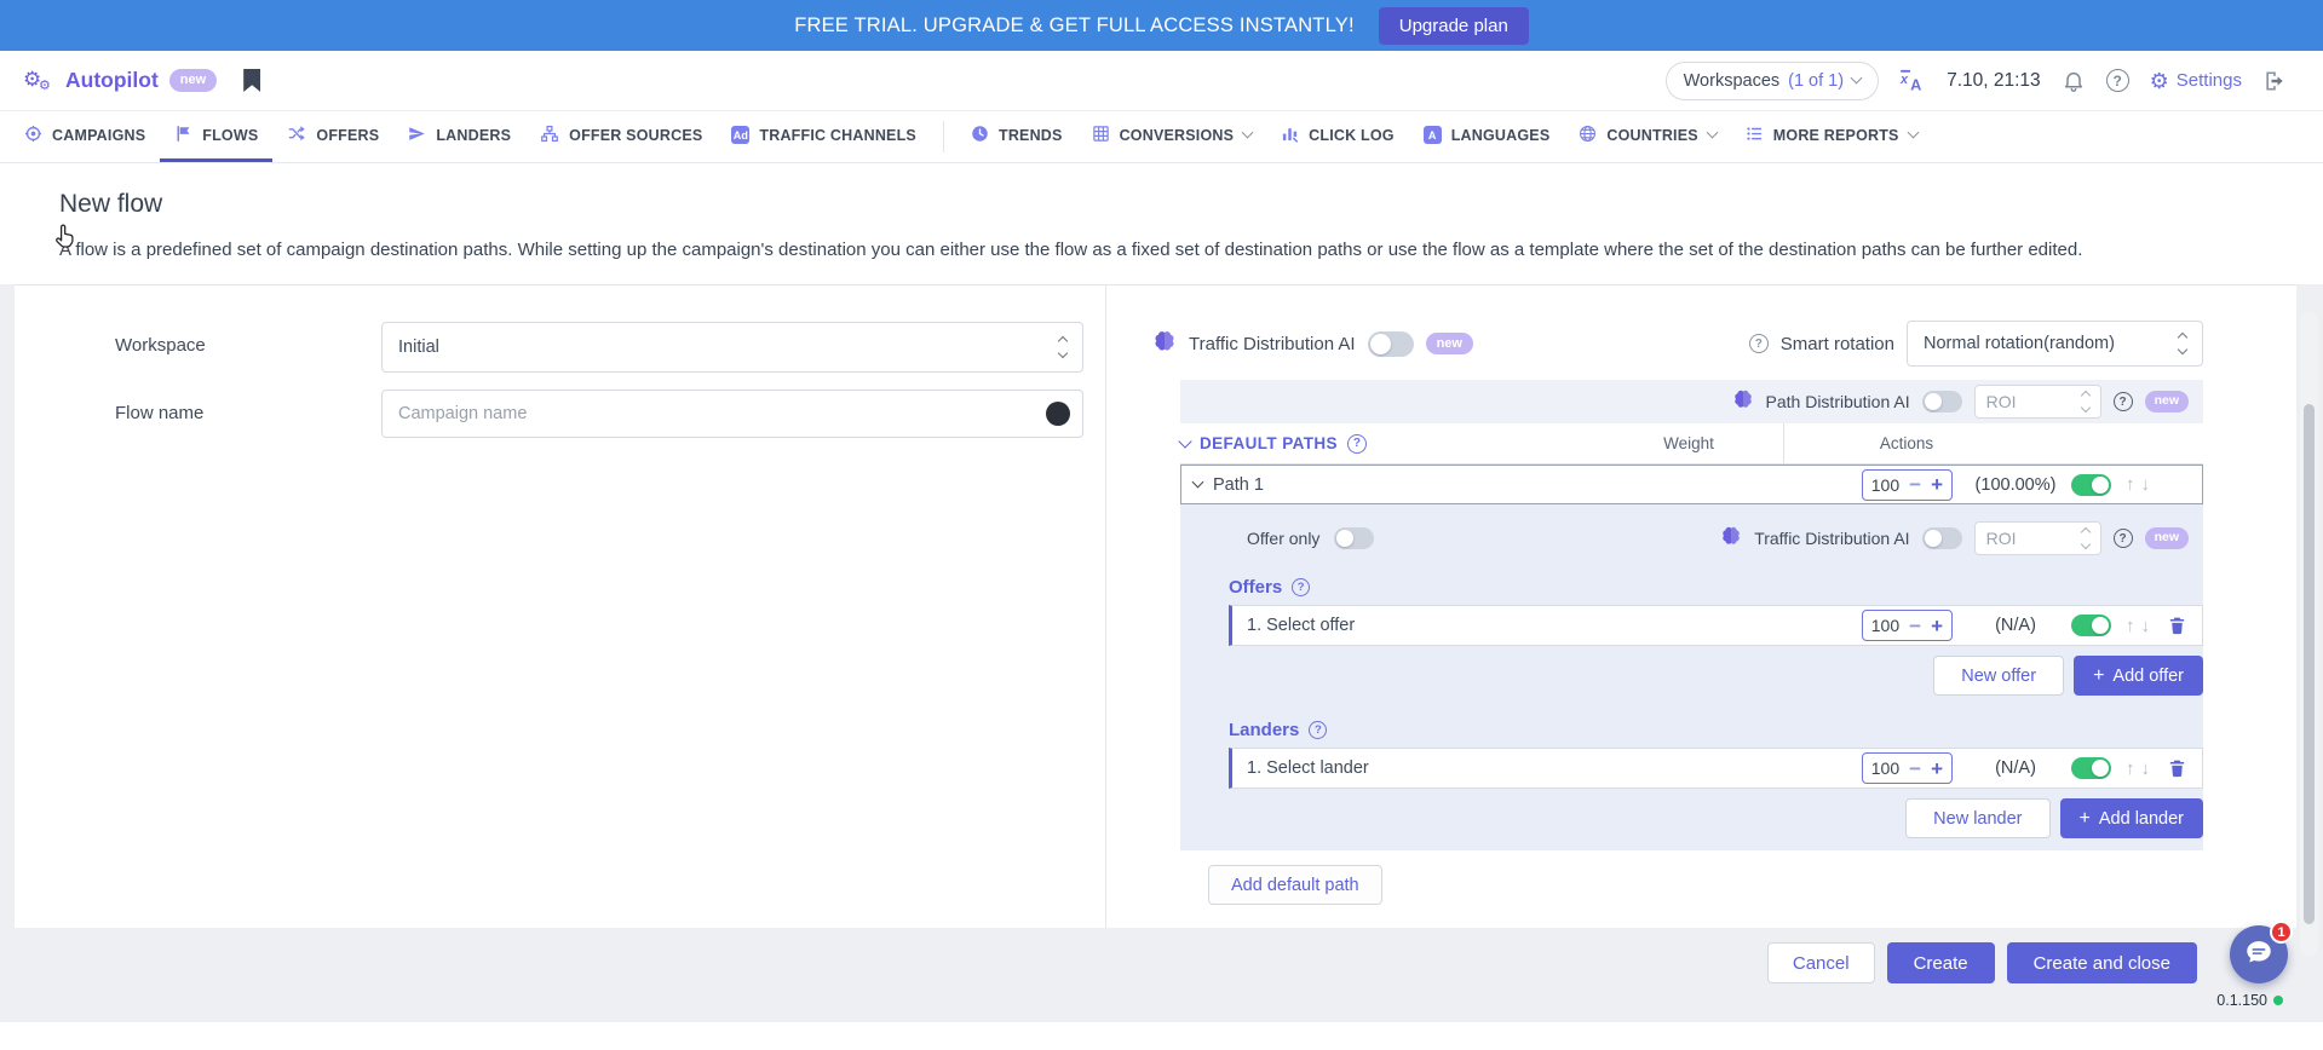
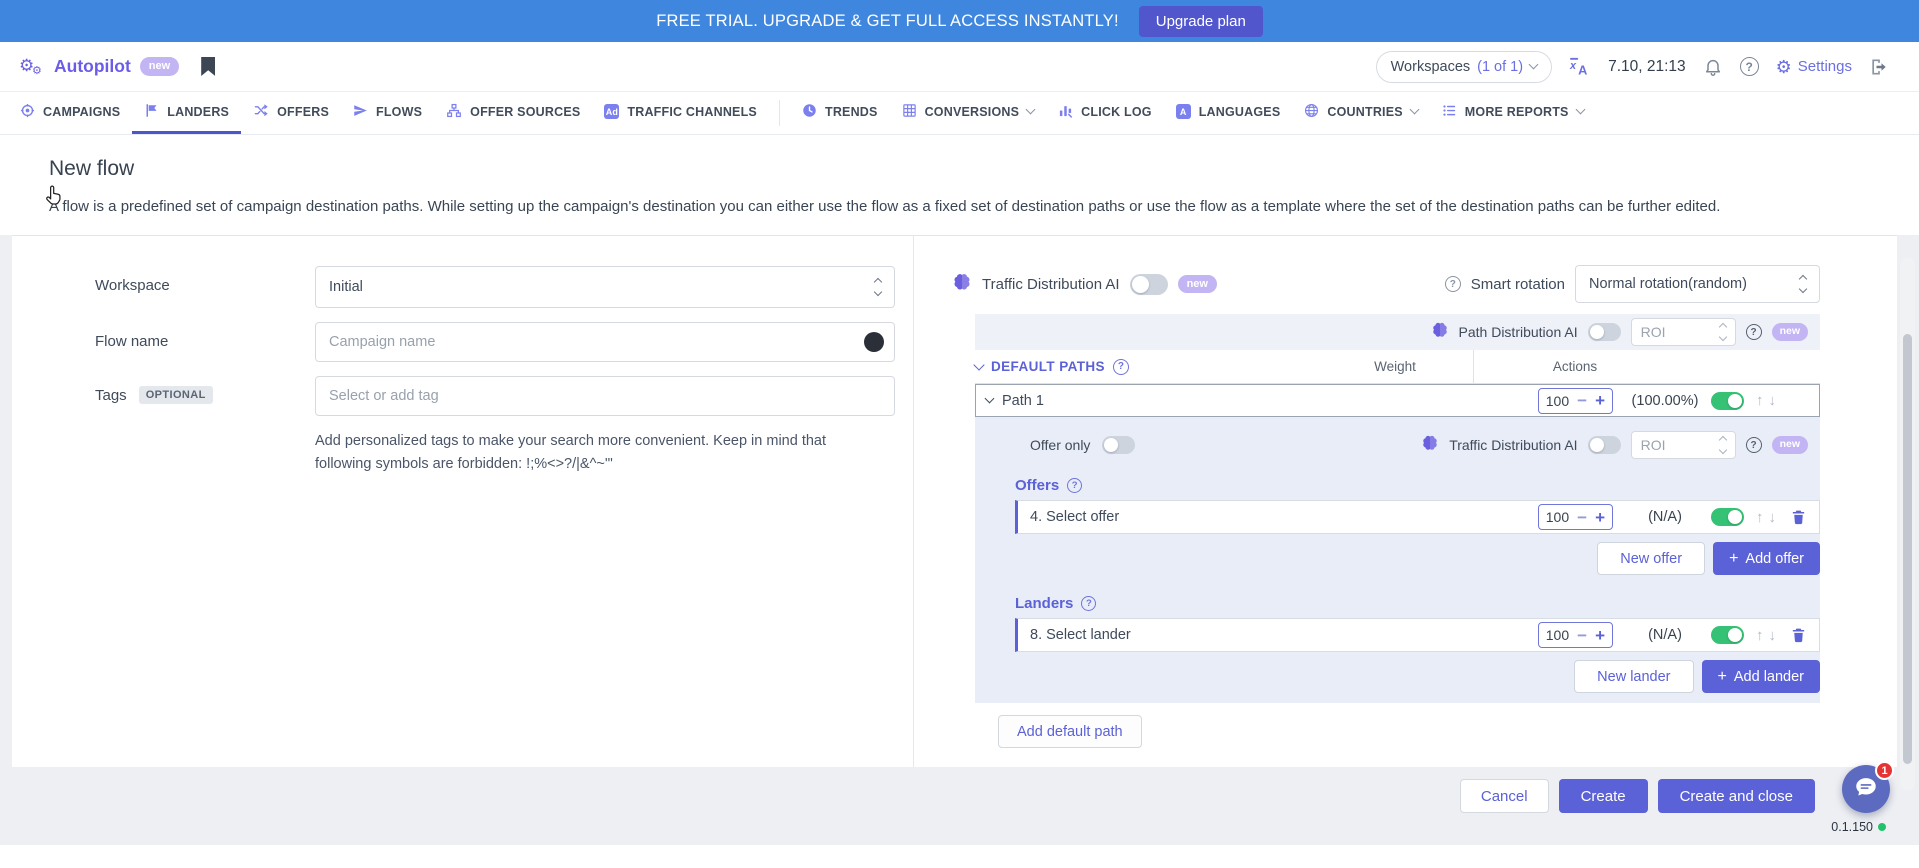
  FREE TRIAL. UPGRADE & GET FULL ACCESS INSTANTLY!
  Upgrade plan
  ⚙
  ⚙
  Autopilot
  new
  Workspaces
  (1 of 1)
  x
  A
  7.10, 21:13
  ?
  ⚙
  Settings
  CAMPAIGNS
- FLOWS
+ LANDERS
  OFFERS
- LANDERS
+ FLOWS
  OFFER SOURCES
  Ad
  TRAFFIC CHANNELS
  TRENDS
  CONVERSIONS
  CLICK LOG
  A
  LANGUAGES
  COUNTRIES
  MORE REPORTS
  New flow
  A flow is a predefined set of campaign destination paths. While setting up the campaign's destination you can either use the flow as a fixed set of destination paths or use the flow as a template where the set of the destination paths can be further edited.
  Workspace
  Initial
  Flow name
  Campaign name
+ Tags
+ OPTIONAL
+ Select or add tag
+ Add personalized tags to make your search more convenient. Keep in mind that following symbols are forbidden: !;%<>?/|&^~'"
  Traffic Distribution AI
  new
  ?
  Smart rotation
  Normal rotation(random)
  Path Distribution AI
  ROI
  ?
  new
  DEFAULT PATHS
  ?
  Weight
  Actions
  Path 1
  100
  −
  +
  (100.00%)
  ↑
  ↓
  Offer only
  Traffic Distribution AI
  ROI
  ?
  new
  Offers
  ?
- 1. Select offer
+ 4. Select offer
  100
  −
  +
  (N/A)
  ↑
  ↓
  New offer
  +
  Add offer
  Landers
  ?
- 1. Select lander
+ 8. Select lander
  100
  −
  +
  (N/A)
  ↑
  ↓
  New lander
  +
  Add lander
  Add default path
  Cancel
  Create
  Create and close
  1
  0.1.150
